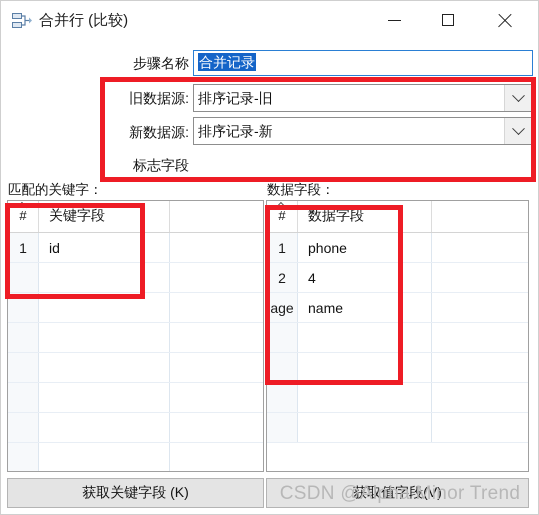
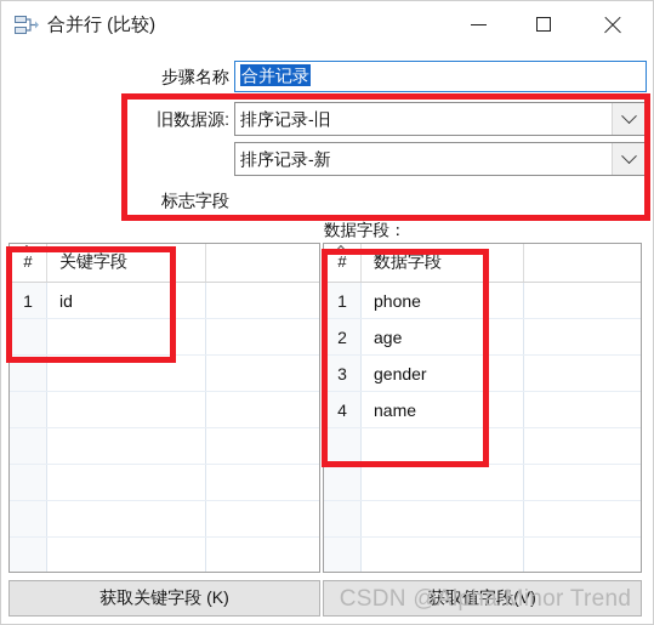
  合并行 (比较)
  步骤名称
  合并记录
  旧数据源:
  排序记录-旧
- 新数据源:
  排序记录-新
  标志字段
- 匹配的关键字：
  数据字段：
  #
  关键字段
  1
  id
  #
  数据字段
  1
  phone
  2
- 4
+ age
+ 3
+ gender
- age
+ 4
  name
  获取关键字段 (K)
  获取值字段(V)
  CSDN @Alpha Minor Trend
